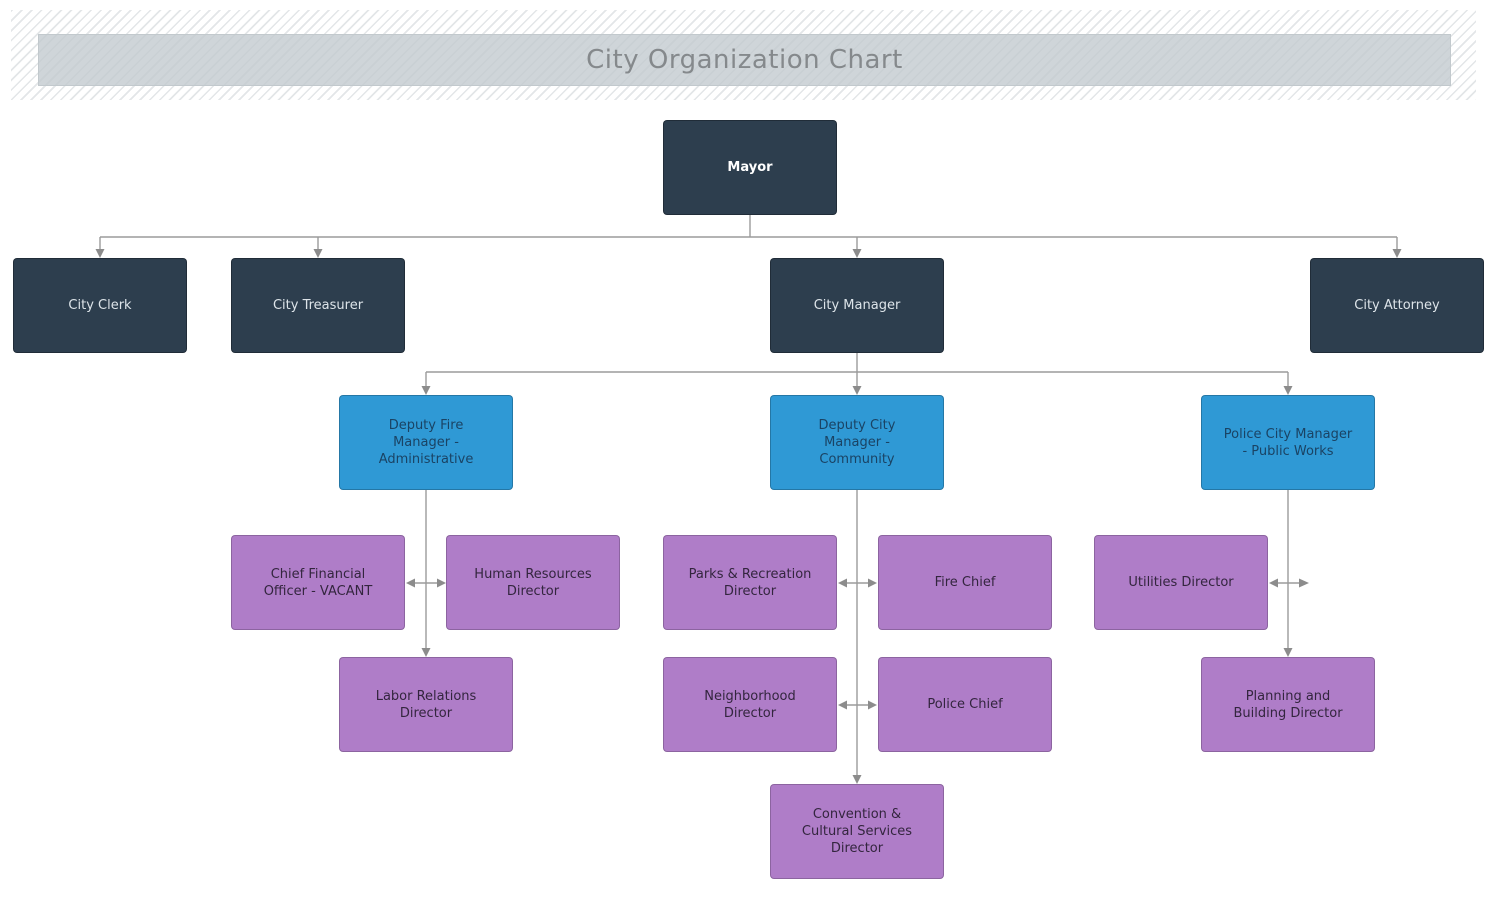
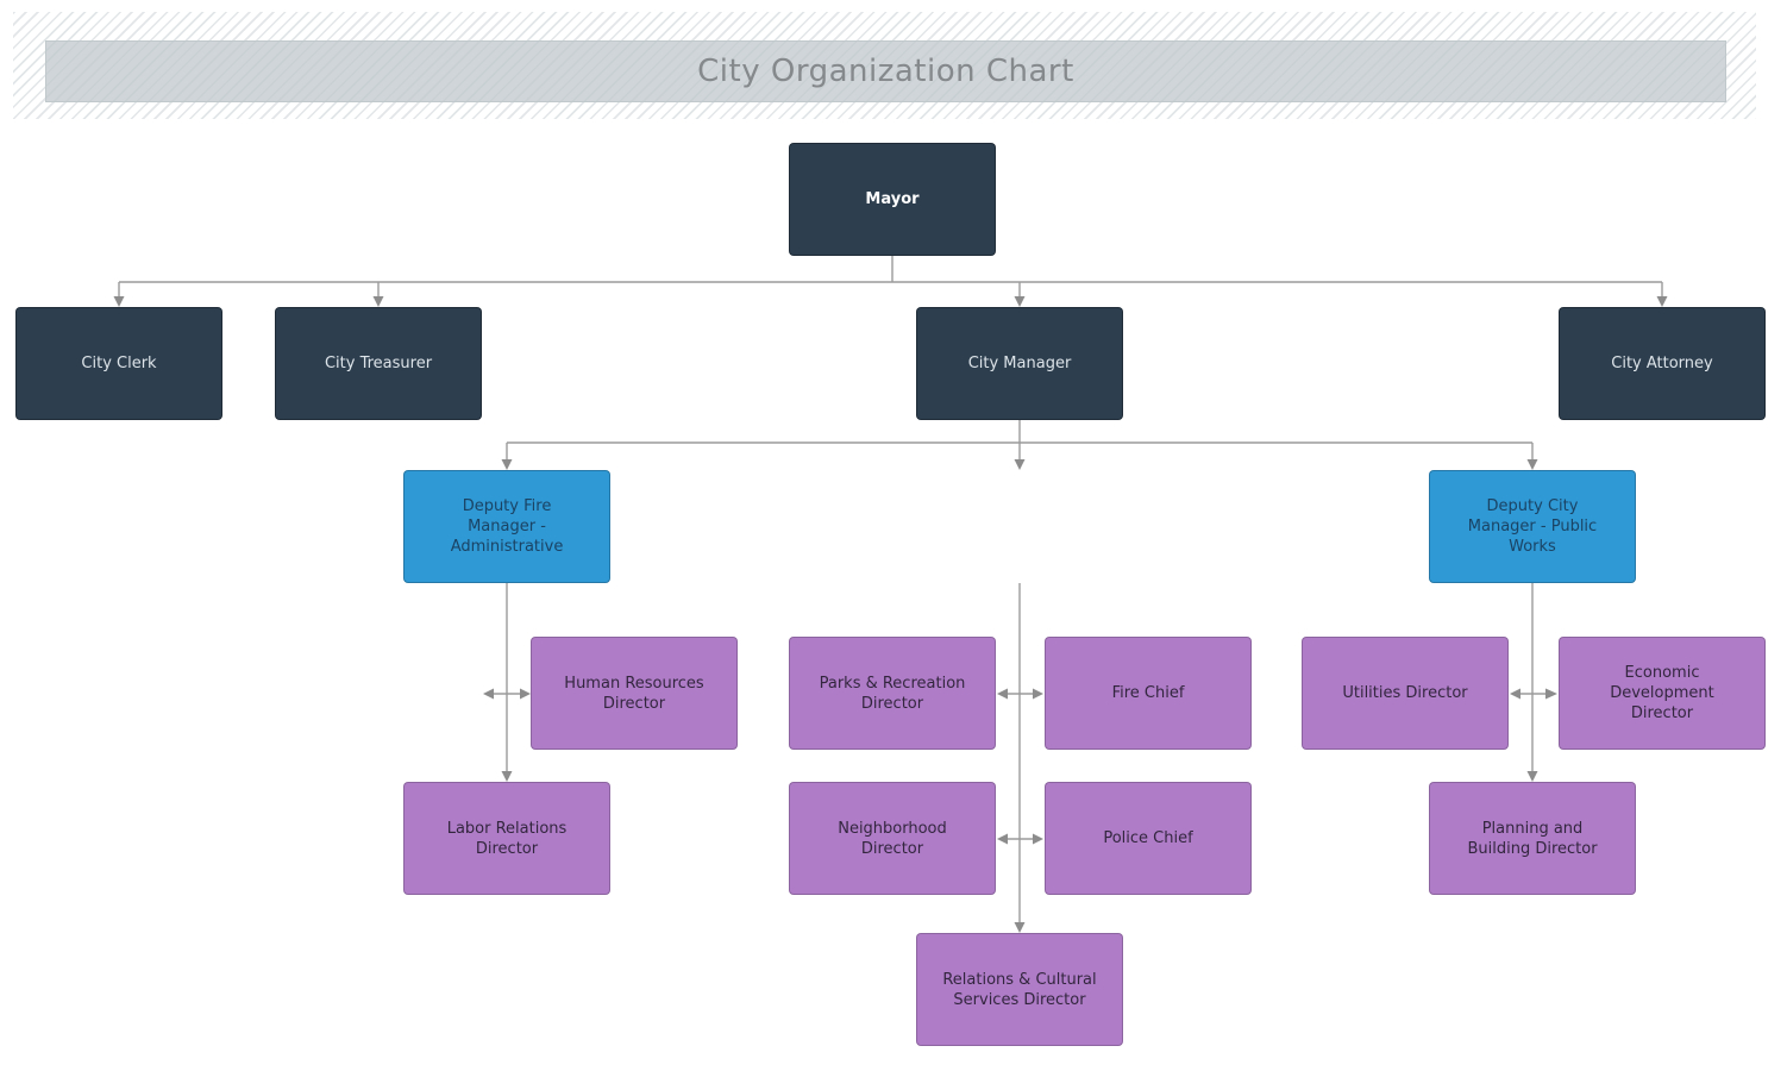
  City Organization Chart
  Mayor
  City Clerk
  City Treasurer
  City Manager
  City Attorney
  Deputy Fire Manager - Administrative
- Deputy City Manager - Community
- Police City Manager - Public Works
+ Deputy City Manager - Public Works
- Chief Financial Officer - VACANT
  Human Resources Director
  Labor Relations Director
  Parks & Recreation Director
  Fire Chief
  Neighborhood Director
  Police Chief
- Convention & Cultural Services Director
+ Relations & Cultural Services Director
  Utilities Director
+ Economic Development Director
  Planning and Building Director
